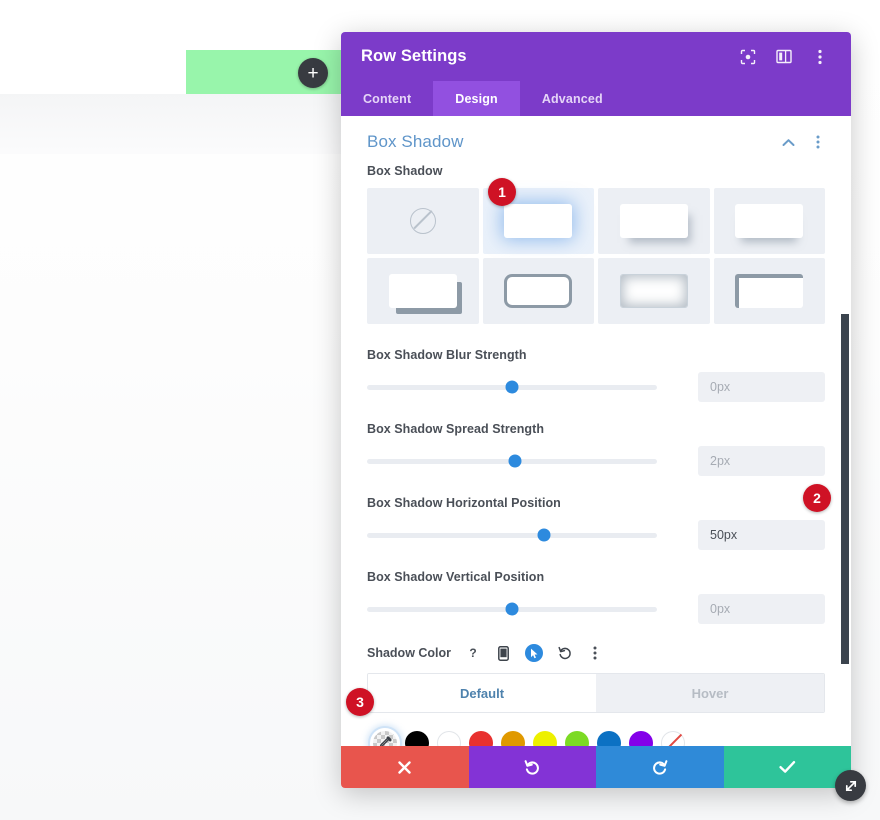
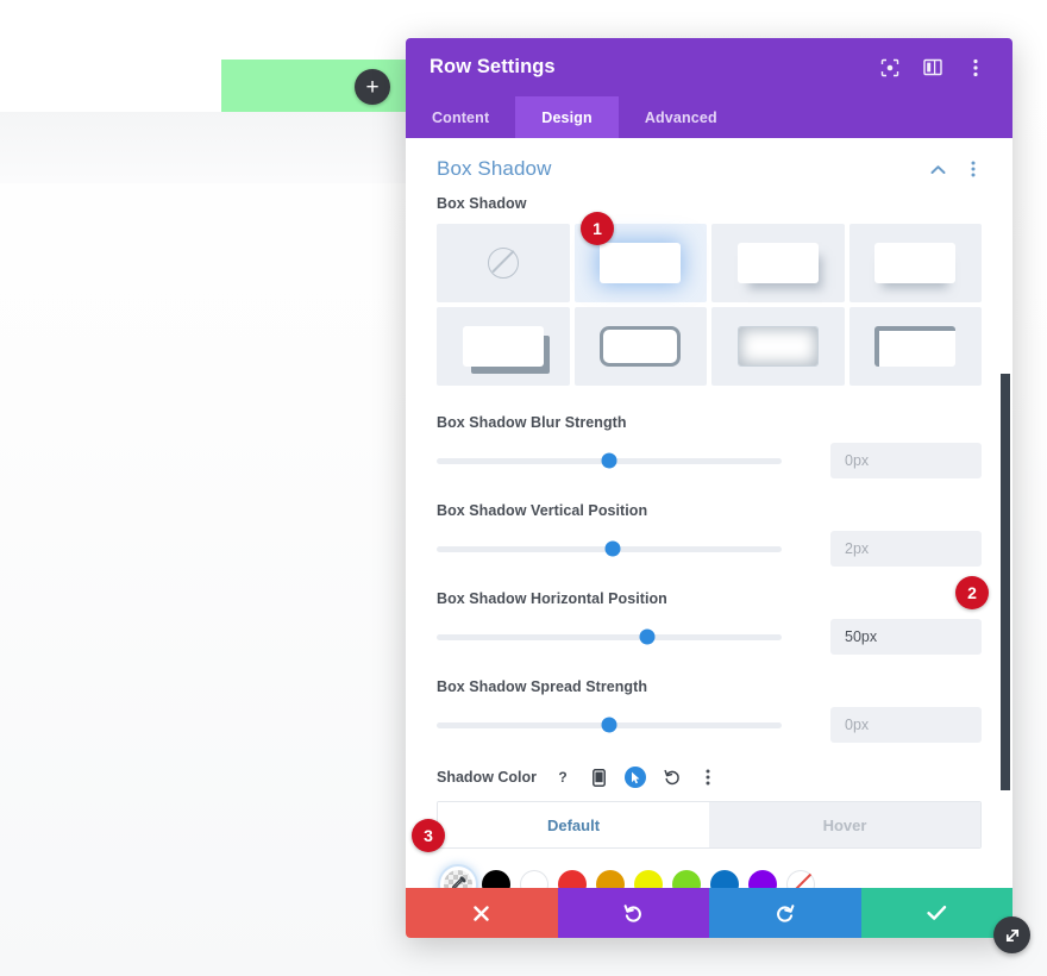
  +
  Row Settings
  Content
  Design
  Advanced
  Box Shadow
  Box Shadow
  Box Shadow Blur Strength
  0px
- Box Shadow Spread Strength
+ Box Shadow Vertical Position
  2px
  Box Shadow Horizontal Position
  50px
- Box Shadow Vertical Position
+ Box Shadow Spread Strength
  0px
  Shadow Color
  ?
  Default
  Hover
  1
  2
  3
